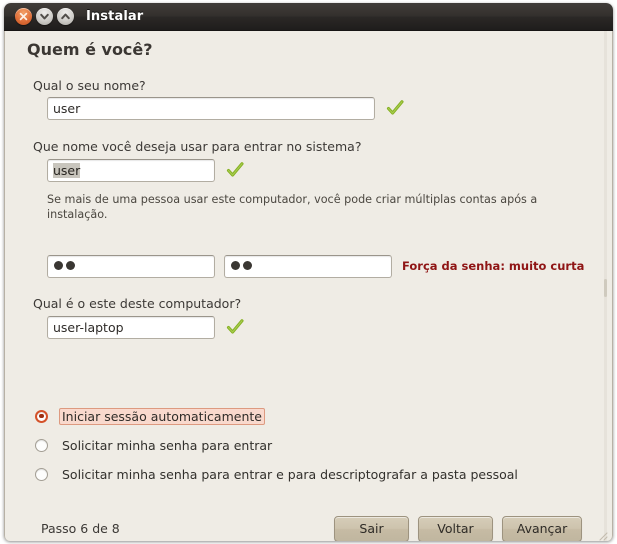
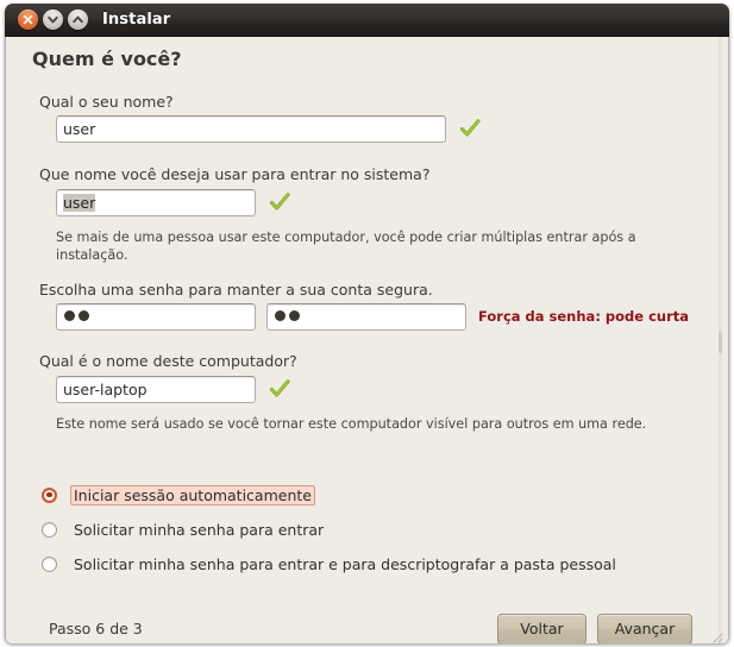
  Instalar
  Quem é você?
  Qual o seu nome?
  user
  Que nome você deseja usar para entrar no sistema?
  user
- Se mais de uma pessoa usar este computador, você pode criar múltiplas contas após a instalação.
+ Se mais de uma pessoa usar este computador, você pode criar múltiplas entrar após a instalação.
+ Escolha uma senha para manter a sua conta segura.
- Força da senha: muito curta
+ Força da senha: pode curta
- Qual é o este deste computador?
+ Qual é o nome deste computador?
  user-laptop
+ Este nome será usado se você tornar este computador visível para outros em uma rede.
  Iniciar sessão automaticamente
  Solicitar minha senha para entrar
  Solicitar minha senha para entrar e para descriptografar a pasta pessoal
- Passo 6 de 8
+ Passo 6 de 3
- Sair
  Voltar
  Avançar
